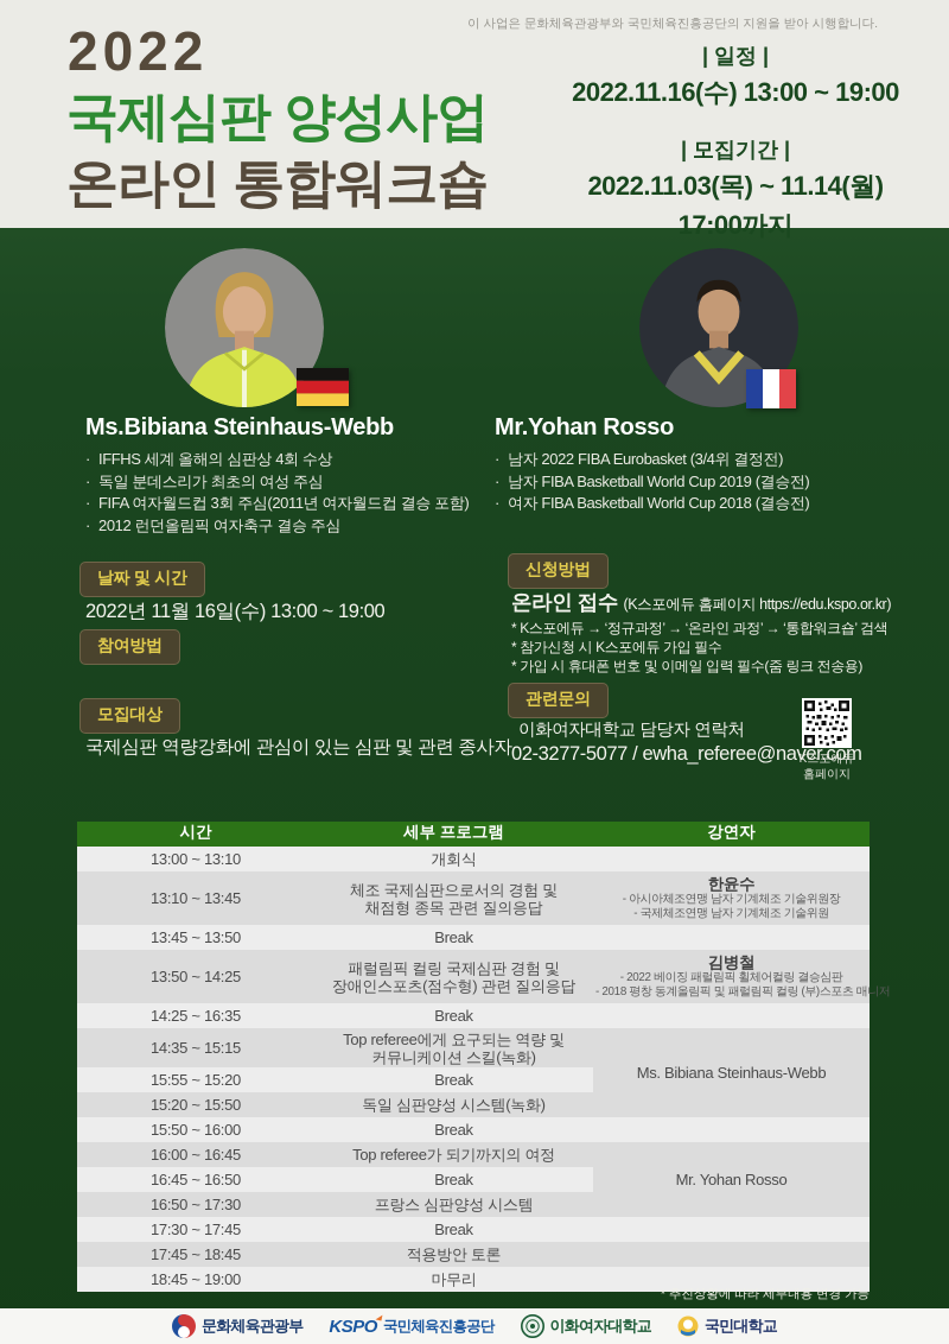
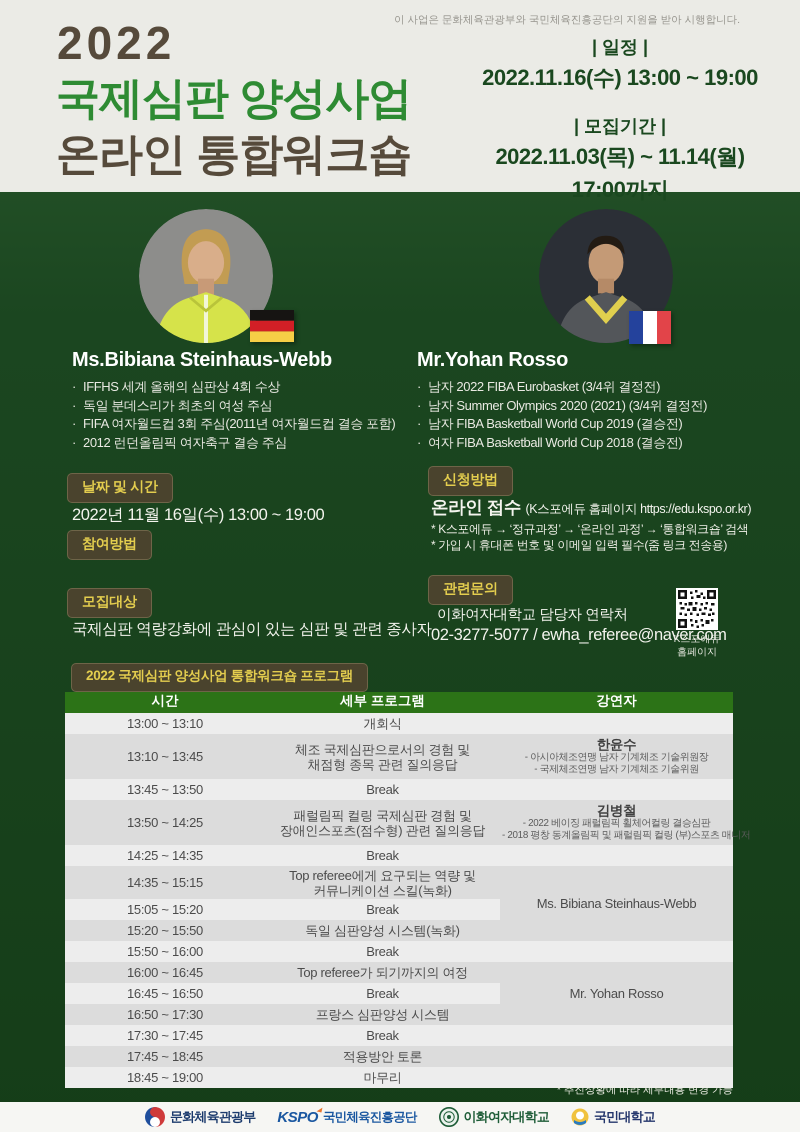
  2022
  국제심판 양성사업
  온라인 통합워크숍
  이 사업은 문화체육관광부와 국민체육진흥공단의 지원을 받아 시행합니다.
  | 일정 |
  2022.11.16(수) 13:00 ~ 19:00
  | 모집기간 |
  2022.11.03(목) ~ 11.14(월)
  17:00까지
  Ms.Bibiana Steinhaus-Webb
  IFFHS 세계 올해의 심판상 4회 수상
  독일 분데스리가 최초의 여성 주심
  FIFA 여자월드컵 3회 주심(2011년 여자월드컵 결승 포함)
  2012 런던올림픽 여자축구 결승 주심
  Mr.Yohan Rosso
  남자 2022 FIBA Eurobasket (3/4위 결정전)
+ 남자 Summer Olympics 2020 (2021) (3/4위 결정전)
  남자 FIBA Basketball World Cup 2019 (결승전)
  여자 FIBA Basketball World Cup 2018 (결승전)
  날짜 및 시간
  2022년 11월 16일(수) 13:00 ~ 19:00
  참여방법
  모집대상
  국제심판 역량강화에 관심이 있는 심판 및 관련 종사자
  신청방법
  온라인 접수 (K스포에듀 홈페이지 https://edu.kspo.or.kr)
  * K스포에듀 → ‘정규과정’ → ‘온라인 과정’ → ‘통합워크숍’ 검색
- * 참가신청 시 K스포에듀 가입 필수
  * 가입 시 휴대폰 번호 및 이메일 입력 필수(줌 링크 전송용)
  관련문의
  이화여자대학교 담당자 연락처
  02-3277-5077 / ewha_referee@naver.com
  K스포에듀
  홈페이지
+ 2022 국제심판 양성사업 통합워크숍 프로그램
  시간	세부 프로그램	강연자
  13:00 ~ 13:10	개회식
  13:10 ~ 13:45	체조 국제심판으로서의 경험 및 채점형 종목 관련 질의응답	한윤수- 아시아체조연맹 남자 기계체조 기술위원장- 국제체조연맹 남자 기계체조 기술위원
  13:45 ~ 13:50	Break
  13:50 ~ 14:25	패럴림픽 컬링 국제심판 경험 및 장애인스포츠(점수형) 관련 질의응답	김병철- 2022 베이징 패럴림픽 휠체어컬링 결승심판- 2018 평창 동계올림픽 및 패럴림픽 컬링 (부)스포츠 매니저
- 14:25 ~ 16:35	Break
+ 14:25 ~ 14:35	Break
  14:35 ~ 15:15	Top referee에게 요구되는 역량 및 커뮤니케이션 스킬(녹화)	Ms. Bibiana Steinhaus-Webb
- 15:55 ~ 15:20	Break
+ 15:05 ~ 15:20	Break
  15:20 ~ 15:50	독일 심판양성 시스템(녹화)
  15:50 ~ 16:00	Break
  16:00 ~ 16:45	Top referee가 되기까지의 여정	Mr. Yohan Rosso
  16:45 ~ 16:50	Break
  16:50 ~ 17:30	프랑스 심판양성 시스템
  17:30 ~ 17:45	Break
  17:45 ~ 18:45	적용방안 토론
  18:45 ~ 19:00	마무리
  * 추진상황에 따라 세부내용 변경 가능
  문화체육관광부
  KSPO
  국민체육진흥공단
  이화여자대학교
  국민대학교
